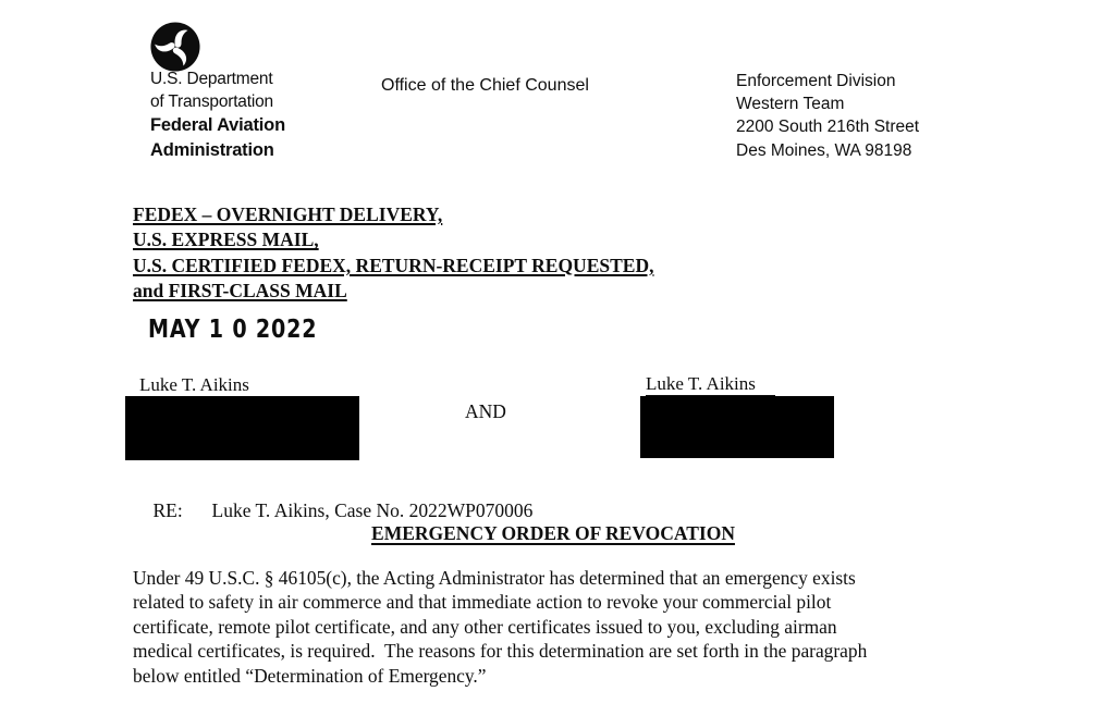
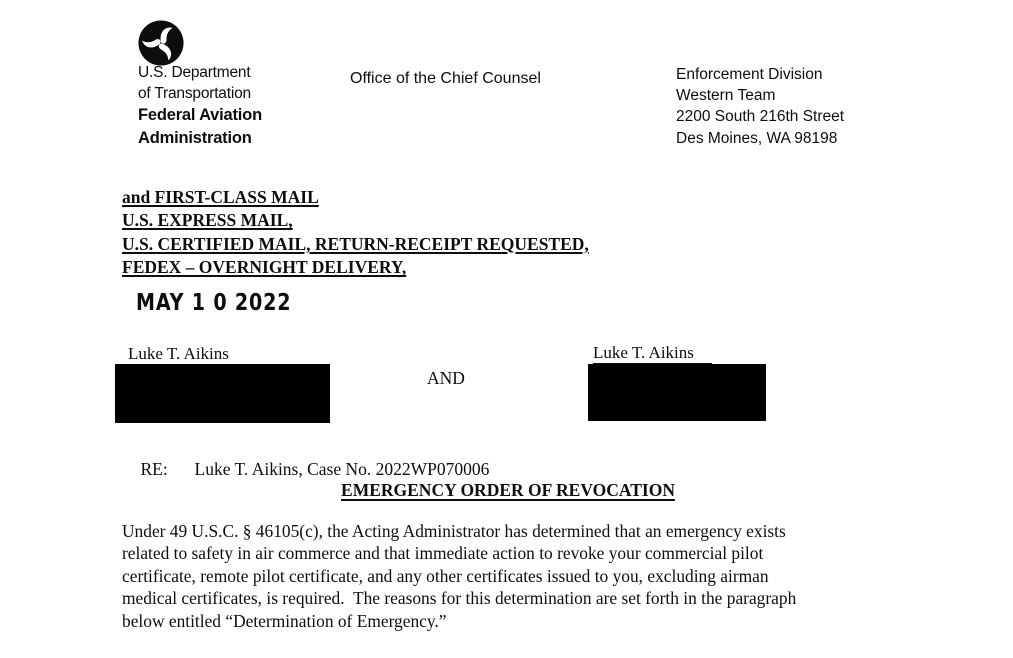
  U.S. Department
  of Transportation
  Federal Aviation
  Administration
  Office of the Chief Counsel
  Enforcement Division
  Western Team
  2200 South 216th Street
  Des Moines, WA 98198
- FEDEX – OVERNIGHT DELIVERY,
+ and FIRST-CLASS MAIL
  U.S. EXPRESS MAIL,
- U.S. CERTIFIED FEDEX, RETURN-RECEIPT REQUESTED,
+ U.S. CERTIFIED MAIL, RETURN-RECEIPT REQUESTED,
- and FIRST-CLASS MAIL
+ FEDEX – OVERNIGHT DELIVERY,
  MAY 1 0 2022
  Luke T. Aikins
  AND
  Luke T. Aikins
  RE: Luke T. Aikins, Case No. 2022WP070006
  EMERGENCY ORDER OF REVOCATION
  Under 49 U.S.C. § 46105(c), the Acting Administrator has determined that an emergency exists
  related to safety in air commerce and that immediate action to revoke your commercial pilot
  certificate, remote pilot certificate, and any other certificates issued to you, excluding airman
  medical certificates, is required. The reasons for this determination are set forth in the paragraph
  below entitled “Determination of Emergency.”
